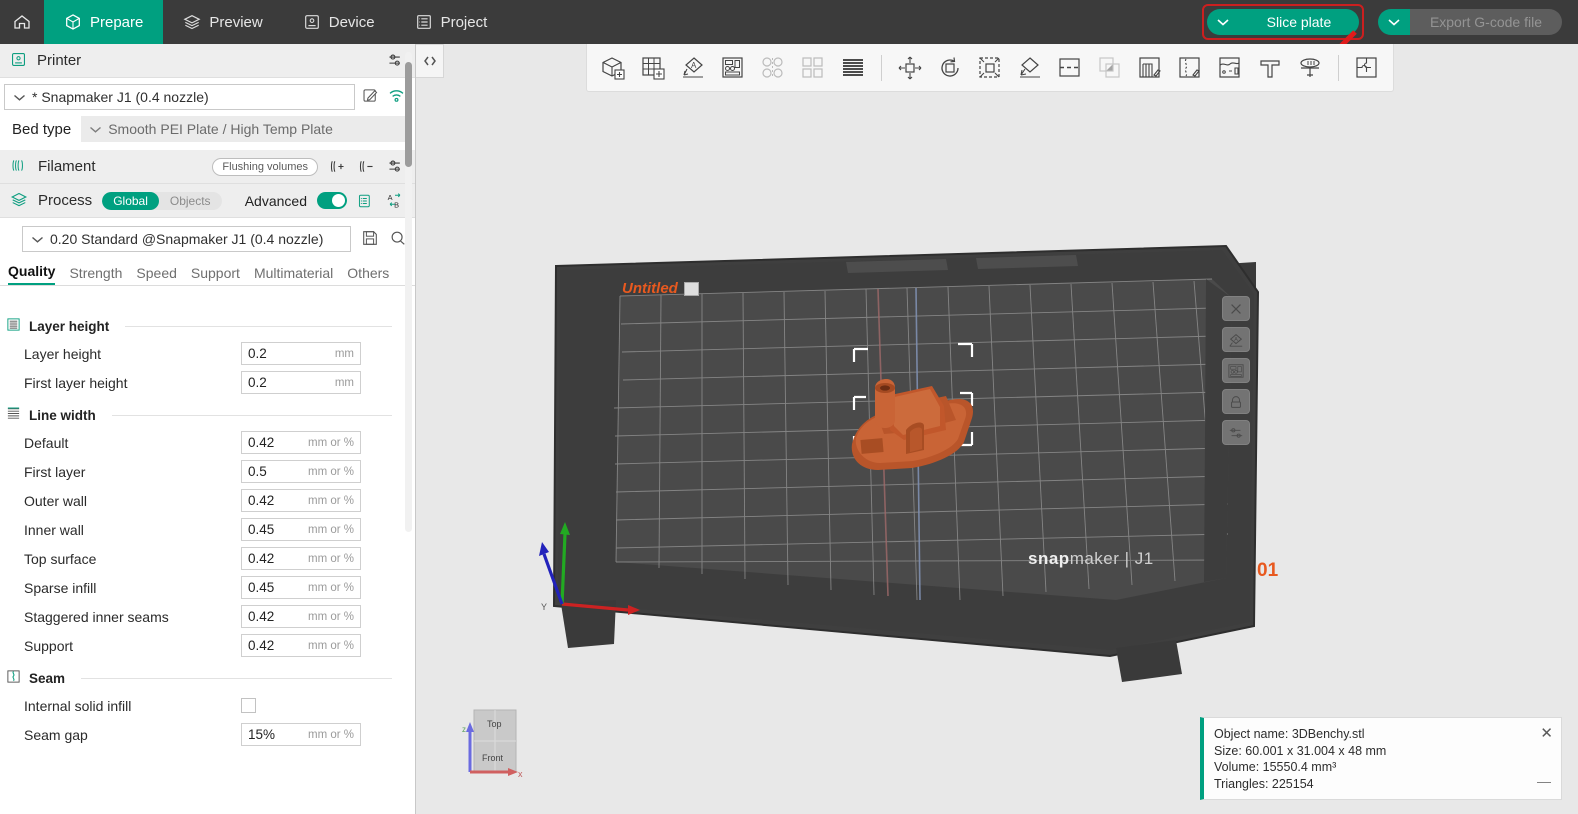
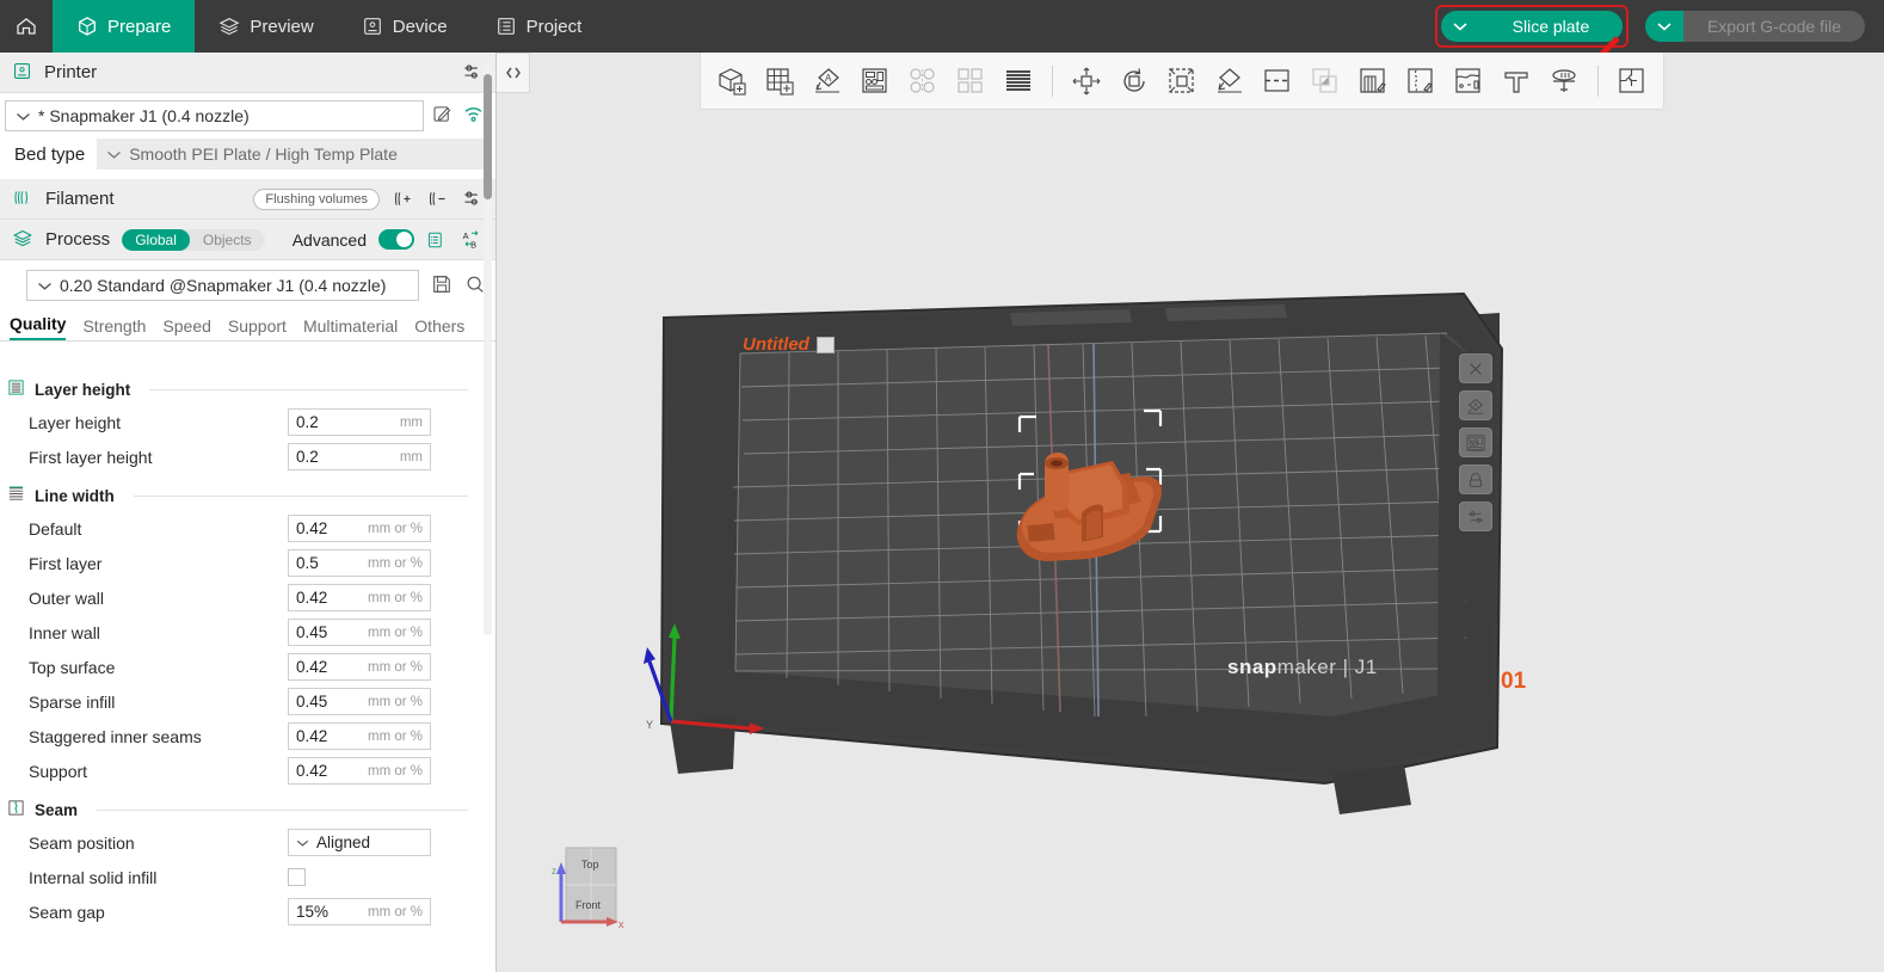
  Prepare
  Preview
  Device
  Project
  Slice plate
  Export G-code file
  Printer
  * Snapmaker J1 (0.4 nozzle)
  Bed type
  Smooth PEI Plate / High Temp Plate
  Filament
  Flushing volumes
  Process
  Global
  Objects
  Advanced
  A
  B
  0.20 Standard @Snapmaker J1 (0.4 nozzle)
  Quality
  Strength
  Speed
  Support
  Multimaterial
  Others
  Layer height
  Layer height
  0.2
  mm
  First layer height
  0.2
  mm
  Line width
  Default
  0.42
  mm or %
  First layer
  0.5
  mm or %
  Outer wall
  0.42
  mm or %
  Inner wall
  0.45
  mm or %
  Top surface
  0.42
  mm or %
  Sparse infill
  0.45
  mm or %
  Staggered inner seams
  0.42
  mm or %
  Support
  0.42
  mm or %
  Seam
+ Seam position
+ Aligned
  Internal solid infill
  Seam gap
  15%
  mm or %
  A
  Y
  Untitled
  snapmaker | J1
  01
  Top
  Front
  x
  z
- Object name: 3DBenchy.stl
- Size: 60.001 x 31.004 x 48 mm
- Volume: 15550.4 mm³
- Triangles: 225154
- ✕
- —
